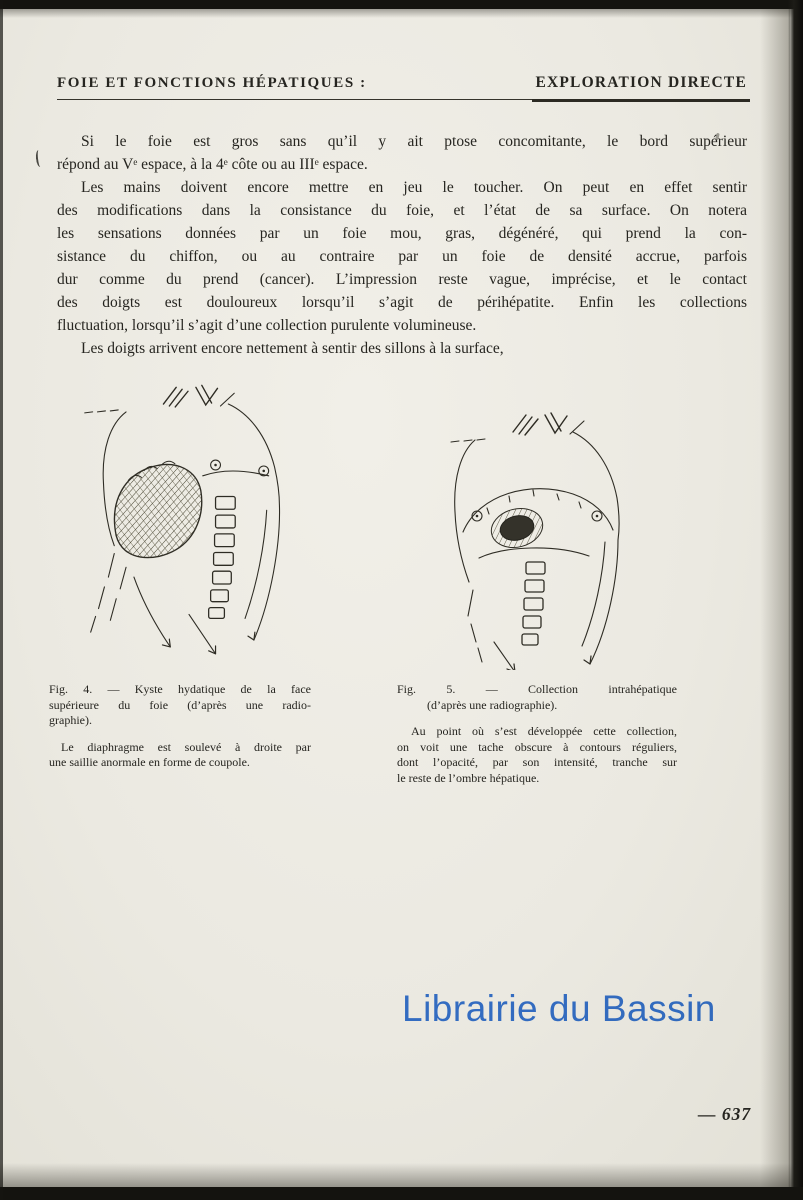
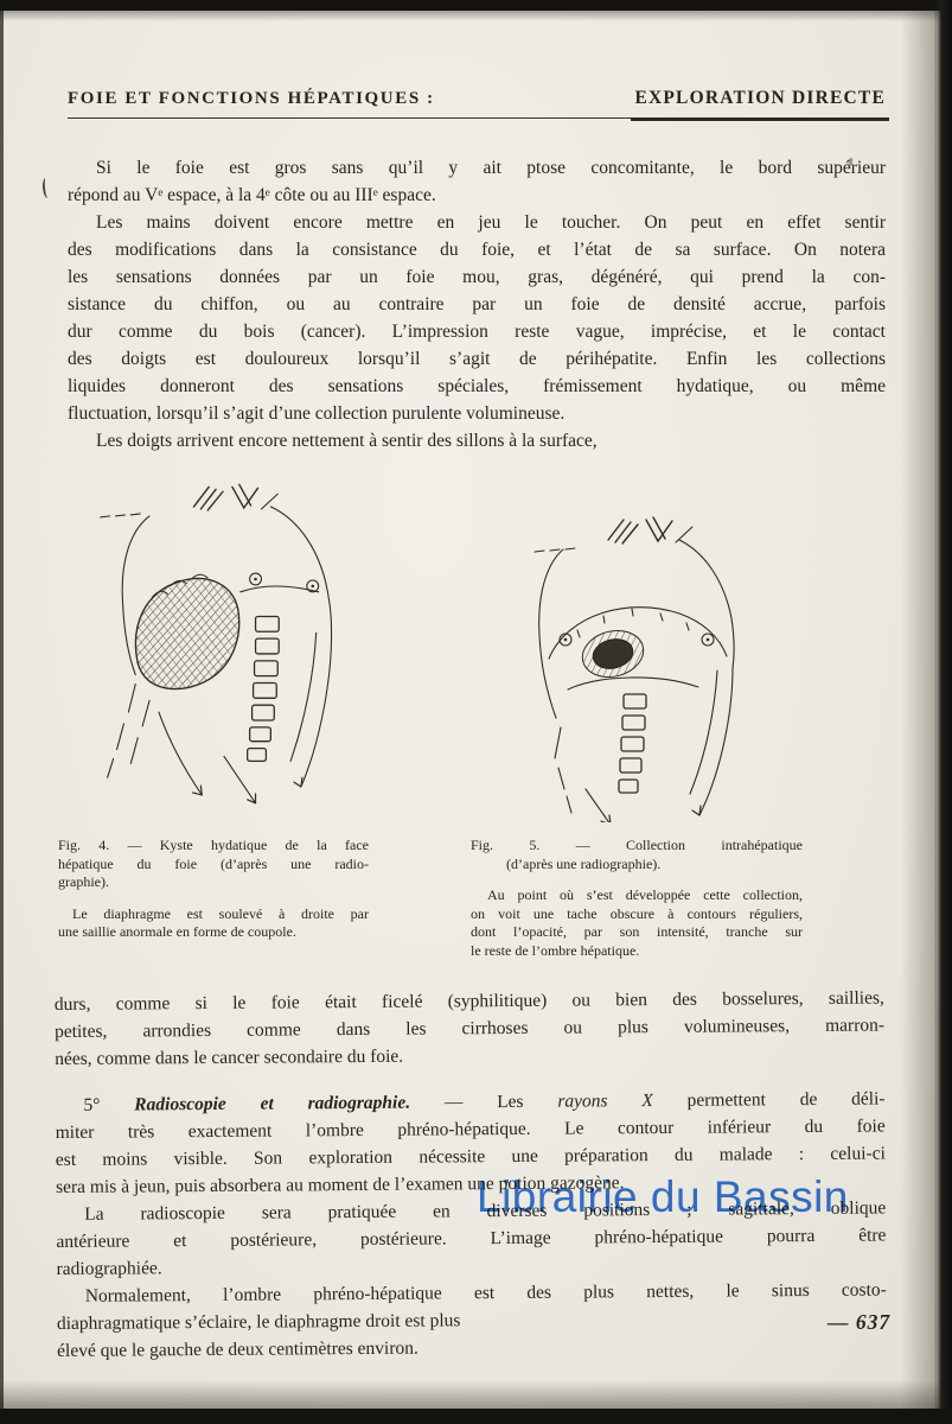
  FOIE ET FONCTIONS HÉPATIQUES :
  EXPLORATION DIRECTE
  Si le foie est gros sans qu’il y ait ptose concomitante, le bord supérieur
  répond au Vᵉ espace, à la 4ᵉ côte ou au IIIᵉ espace.
  Les mains doivent encore mettre en jeu le toucher. On peut en effet sentir
  des modifications dans la consistance du foie, et l’état de sa surface. On notera
  les sensations données par un foie mou, gras, dégénéré, qui prend la con-
  sistance du chiffon, ou au contraire par un foie de densité accrue, parfois
- dur comme du prend (cancer). L’impression reste vague, imprécise, et le contact
+ dur comme du bois (cancer). L’impression reste vague, imprécise, et le contact
  des doigts est douloureux lorsqu’il s’agit de périhépatite. Enfin les collections
+ liquides donneront des sensations spéciales, frémissement hydatique, ou même
  fluctuation, lorsqu’il s’agit d’une collection purulente volumineuse.
  Les doigts arrivent encore nettement à sentir des sillons à la surface,
  Fig. 4. — Kyste hydatique de la face
- supérieure du foie (d’après une radio-
+ hépatique du foie (d’après une radio-
  graphie).
  Le diaphragme est soulevé à droite par
  une saillie anormale en forme de coupole.
  Fig. 5. — Collection intrahépatique
  (d’après une radiographie).
  Au point où s’est développée cette collection,
  on voit une tache obscure à contours réguliers,
  dont l’opacité, par son intensité, tranche sur
  le reste de l’ombre hépatique.
+ durs, comme si le foie était ficelé (syphilitique) ou bien des bosselures, saillies,
+ petites, arrondies comme dans les cirrhoses ou plus volumineuses, marron-
+ nées, comme dans le cancer secondaire du foie.
+ 5° Radioscopie et radiographie. — Les rayons X permettent de déli-
+ miter très exactement l’ombre phréno-hépatique. Le contour inférieur du foie
+ est moins visible. Son exploration nécessite une préparation du malade : celui-ci
+ sera mis à jeun, puis absorbera au moment de l’examen une potion gazogène.
+ La radioscopie sera pratiquée en diverses positions ; sagittale, oblique
+ antérieure et postérieure, postérieure. L’image phréno-hépatique pourra être
+ radiographiée.
+ Normalement, l’ombre phréno-hépatique est des plus nettes, le sinus costo-
+ diaphragmatique s’éclaire, le diaphragme droit est plus
+ élevé que le gauche de deux centimètres environ.
  Librairie du Bassin
  — 637
